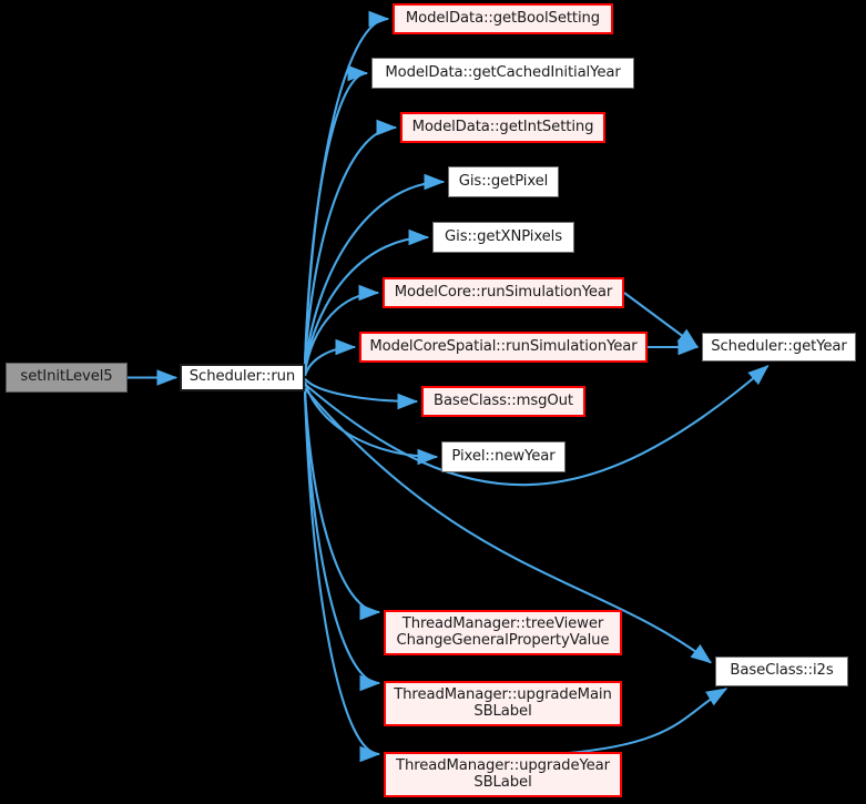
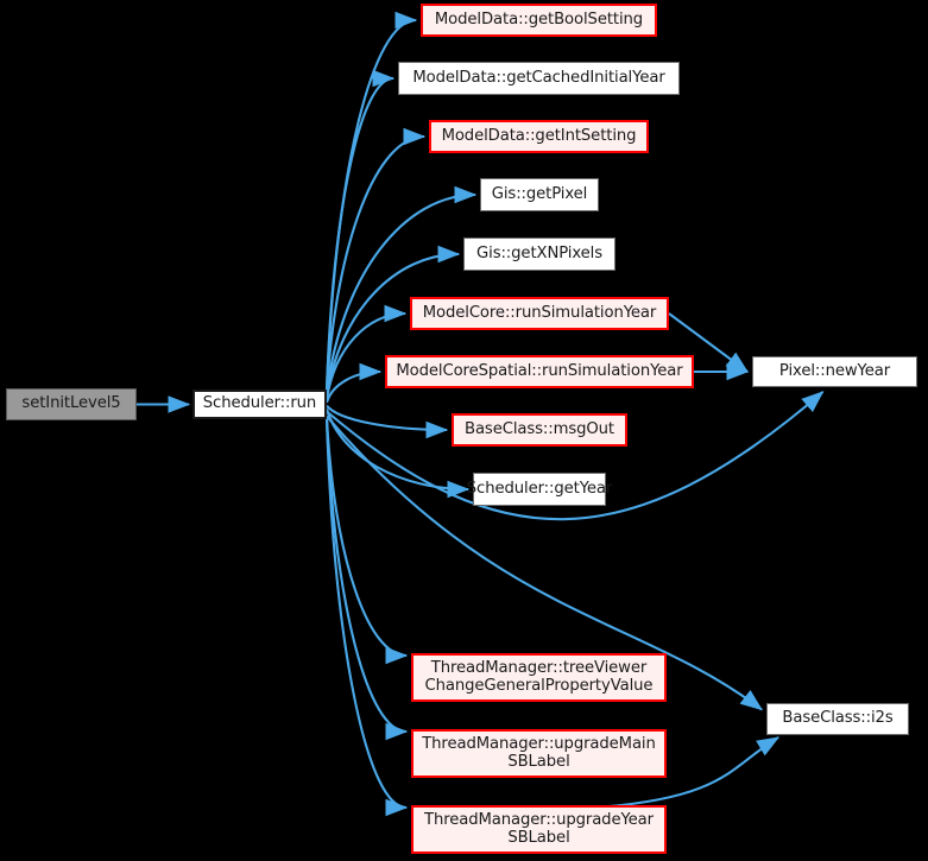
  setInitLevel5
  Scheduler::run
  ModelData::getBoolSetting
  ModelData::getCachedInitialYear
  ModelData::getIntSetting
  Gis::getPixel
  Gis::getXNPixels
  ModelCore::runSimulationYear
  ModelCoreSpatial::runSimulationYear
  BaseClass::msgOut
- Pixel::newYear
+ Scheduler::getYear
  ThreadManager::treeViewer
  ChangeGeneralPropertyValue
  ThreadManager::upgradeMain
  SBLabel
  ThreadManager::upgradeYear
  SBLabel
- Scheduler::getYear
+ Pixel::newYear
  BaseClass::i2s
